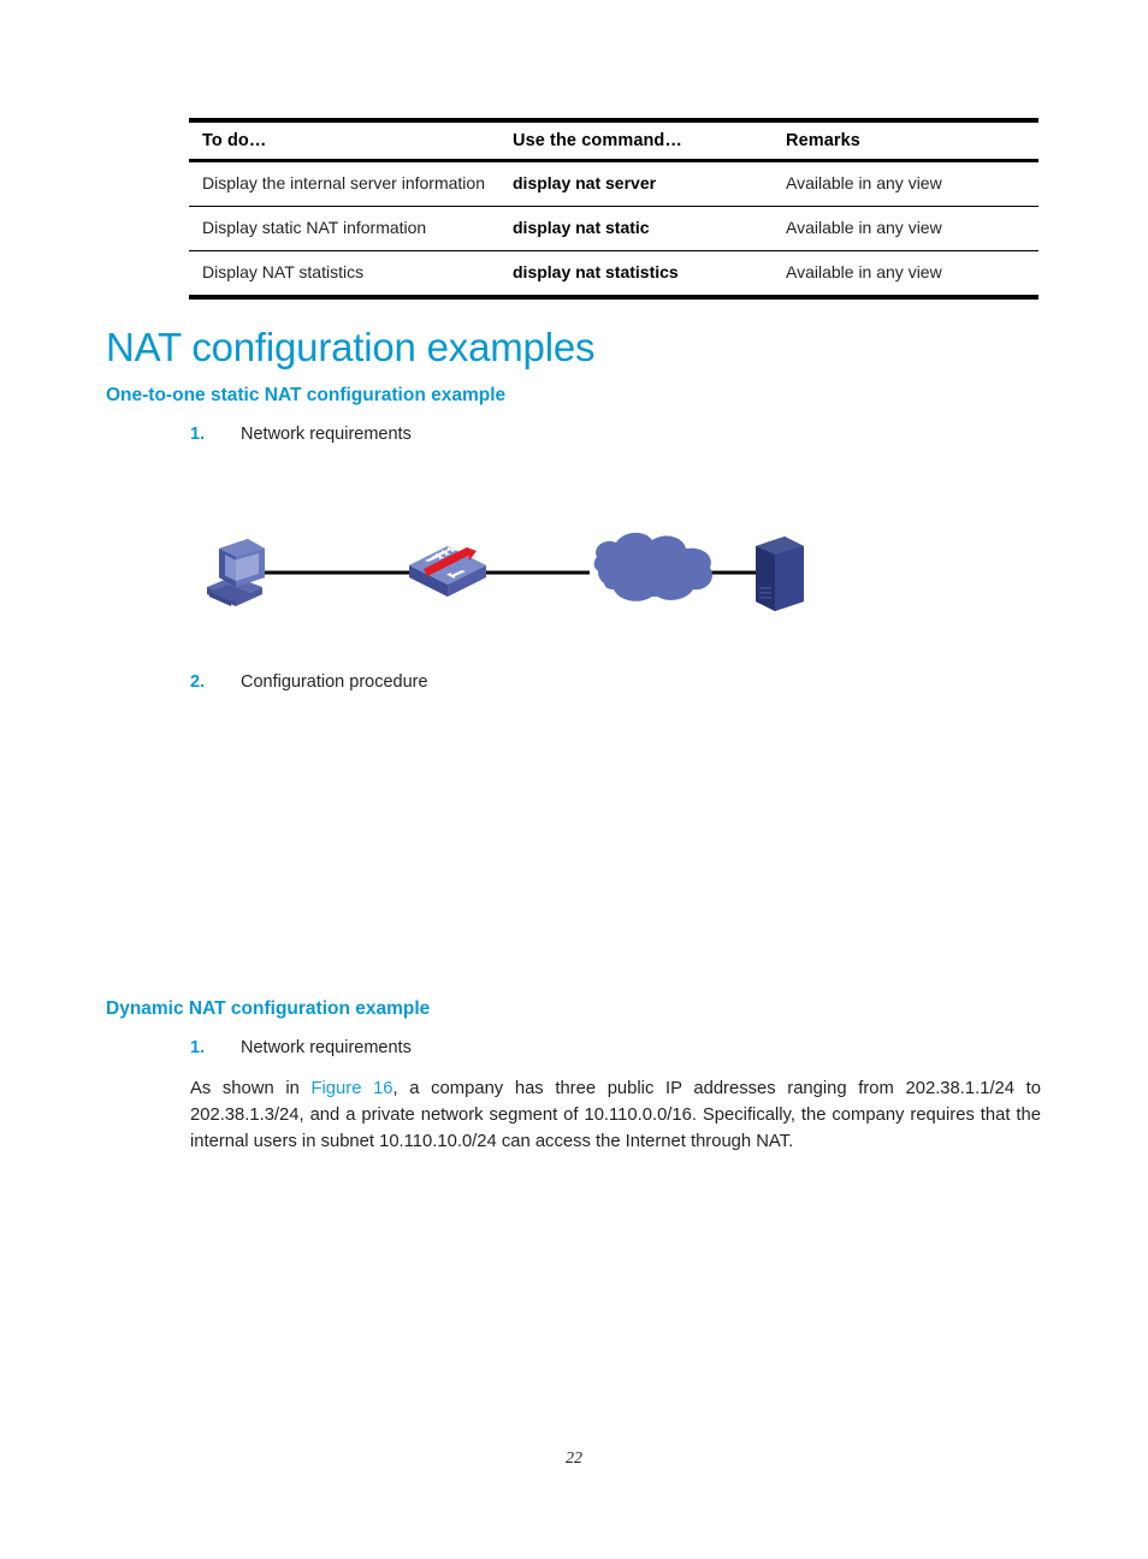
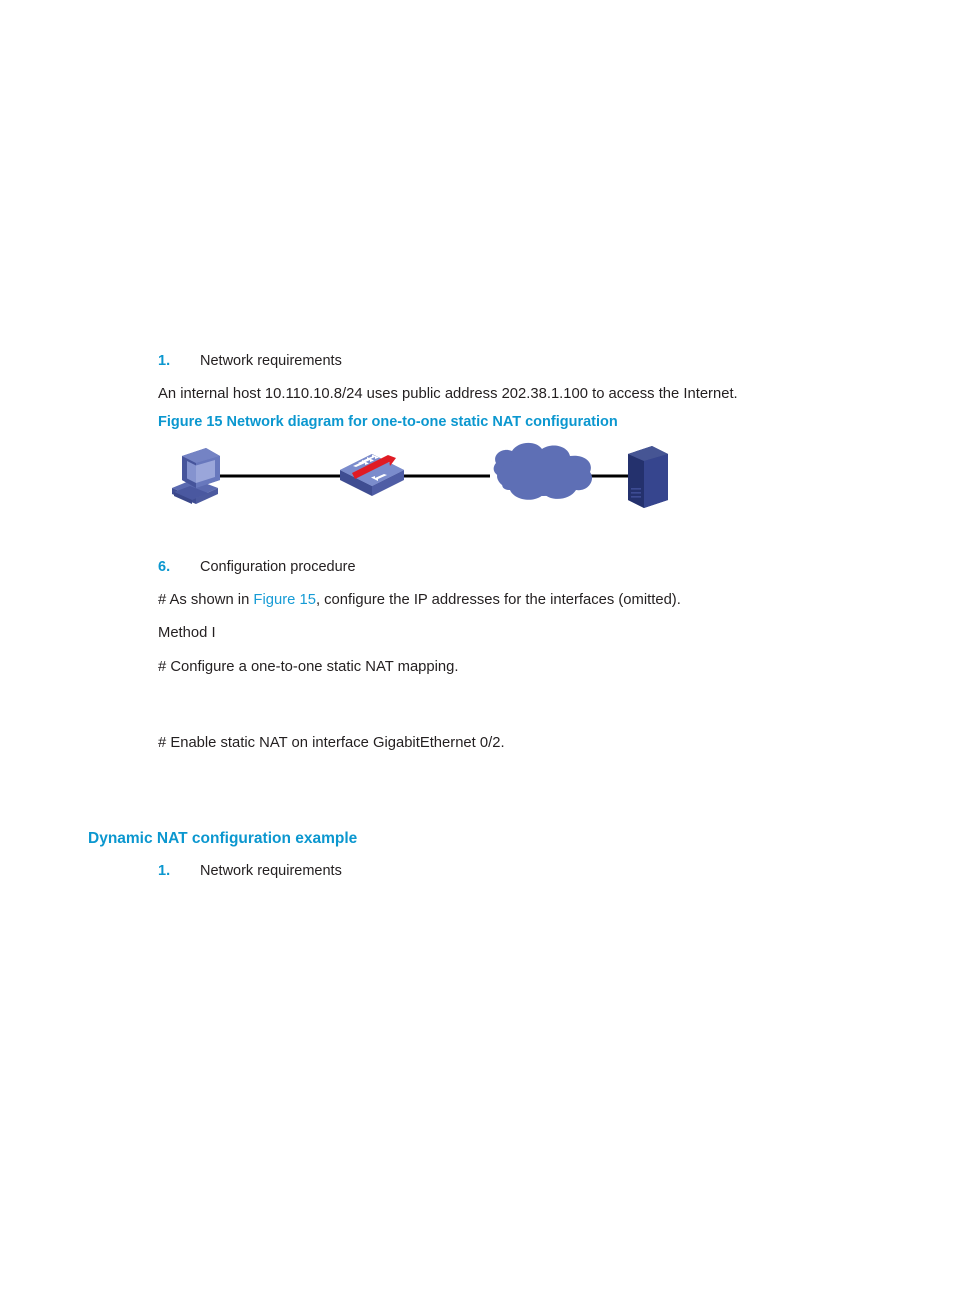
- To do…	Use the command…	Remarks
- Display the internal server information	display nat server	Available in any view
- Display static NAT information	display nat static	Available in any view
- Display NAT statistics	display nat statistics	Available in any view
- NAT configuration examples
- One-to-one static NAT configuration example
  1. Network requirements
+ An internal host 10.110.10.8/24 uses public address 202.38.1.100 to access the Internet.
+ Figure 15 Network diagram for one-to-one static NAT configuration
- 2. Configuration procedure
+ 6. Configuration procedure
+ # As shown in Figure 15, configure the IP addresses for the interfaces (omitted).
+ Method I
+ # Configure a one-to-one static NAT mapping.
+ # Enable static NAT on interface GigabitEthernet 0/2.
  Dynamic NAT configuration example
  1. Network requirements
- As shown in Figure 16, a company has three public IP addresses ranging from 202.38.1.1/24 to 202.38.1.3/24, and a private network segment of 10.110.0.0/16. Specifically, the company requires that the internal users in subnet 10.110.10.0/24 can access the Internet through NAT.
- 22
